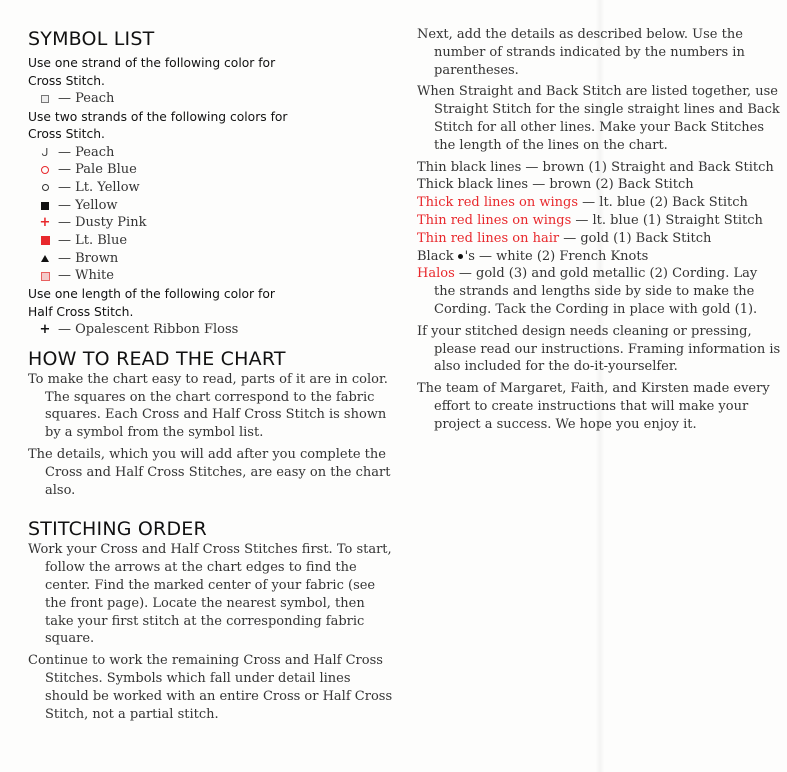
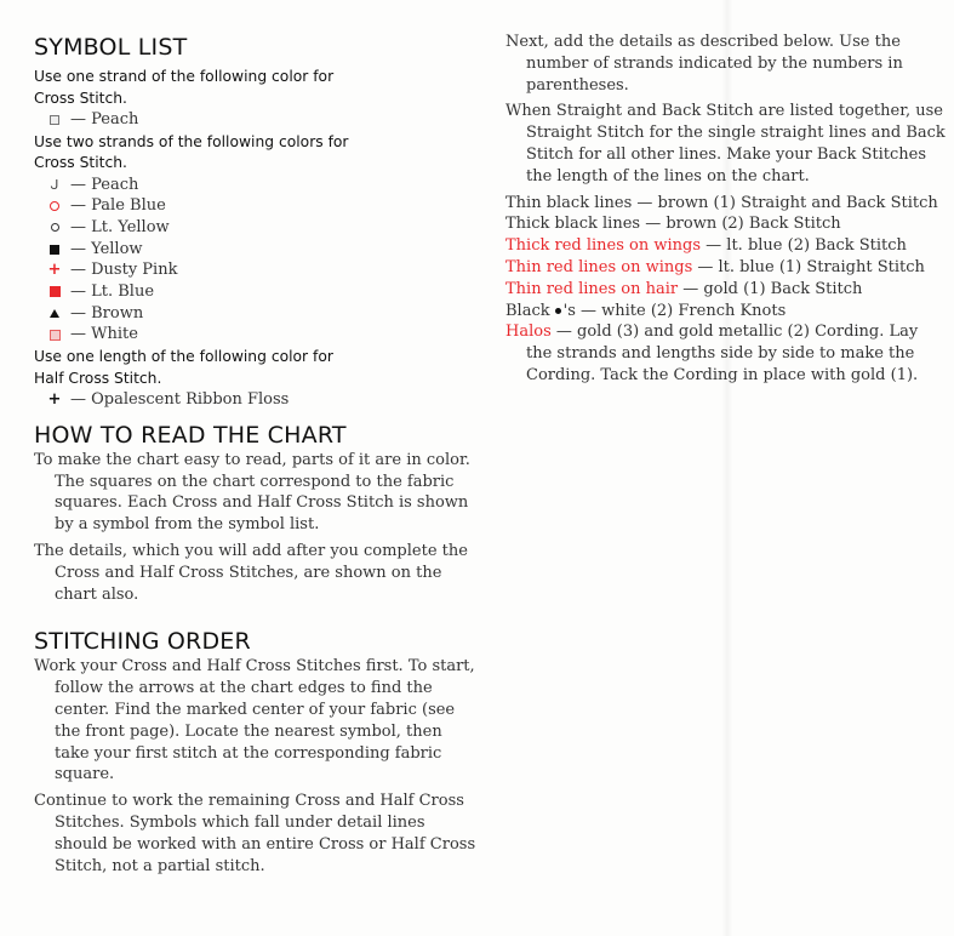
  SYMBOL LIST
  Use one strand of the following color for
  Cross Stitch.
  — Peach
  Use two strands of the following colors for
  Cross Stitch.
  ᒍ
  — Peach
  — Pale Blue
  — Lt. Yellow
  — Yellow
  +
  — Dusty Pink
  — Lt. Blue
  — Brown
  — White
  Use one length of the following color for
  Half Cross Stitch.
  +
  — Opalescent Ribbon Floss
  HOW TO READ THE CHART
  To make the chart easy to read, parts of it are in color. The squares on the chart correspond to the fabric squares. Each Cross and Half Cross Stitch is shown by a symbol from the symbol list.
- The details, which you will add after you complete the Cross and Half Cross Stitches, are easy on the chart also.
+ The details, which you will add after you complete the Cross and Half Cross Stitches, are shown on the chart also.
  STITCHING ORDER
  Work your Cross and Half Cross Stitches first. To start, follow the arrows at the chart edges to find the center. Find the marked center of your fabric (see the front page). Locate the nearest symbol, then take your first stitch at the corresponding fabric square.
  Continue to work the remaining Cross and Half Cross Stitches. Symbols which fall under detail lines should be worked with an entire Cross or Half Cross Stitch, not a partial stitch.
  Next, add the details as described below. Use the number of strands indicated by the numbers in parentheses.
  When Straight and Back Stitch are listed together, use Straight Stitch for the single straight lines and Back Stitch for all other lines. Make your Back Stitches the length of the lines on the chart.
  Thin black lines — brown (1) Straight and Back Stitch
  Thick black lines — brown (2) Back Stitch
  Thick red lines on wings — lt. blue (2) Back Stitch
  Thin red lines on wings — lt. blue (1) Straight Stitch
  Thin red lines on hair — gold (1) Back Stitch
  Black 's — white (2) French Knots
  Halos — gold (3) and gold metallic (2) Cording. Lay the strands and lengths side by side to make the Cording. Tack the Cording in place with gold (1).
- If your stitched design needs cleaning or pressing, please read our instructions. Framing information is also included for the do-it-yourselfer.
- The team of Margaret, Faith, and Kirsten made every effort to create instructions that will make your project a success. We hope you enjoy it.
